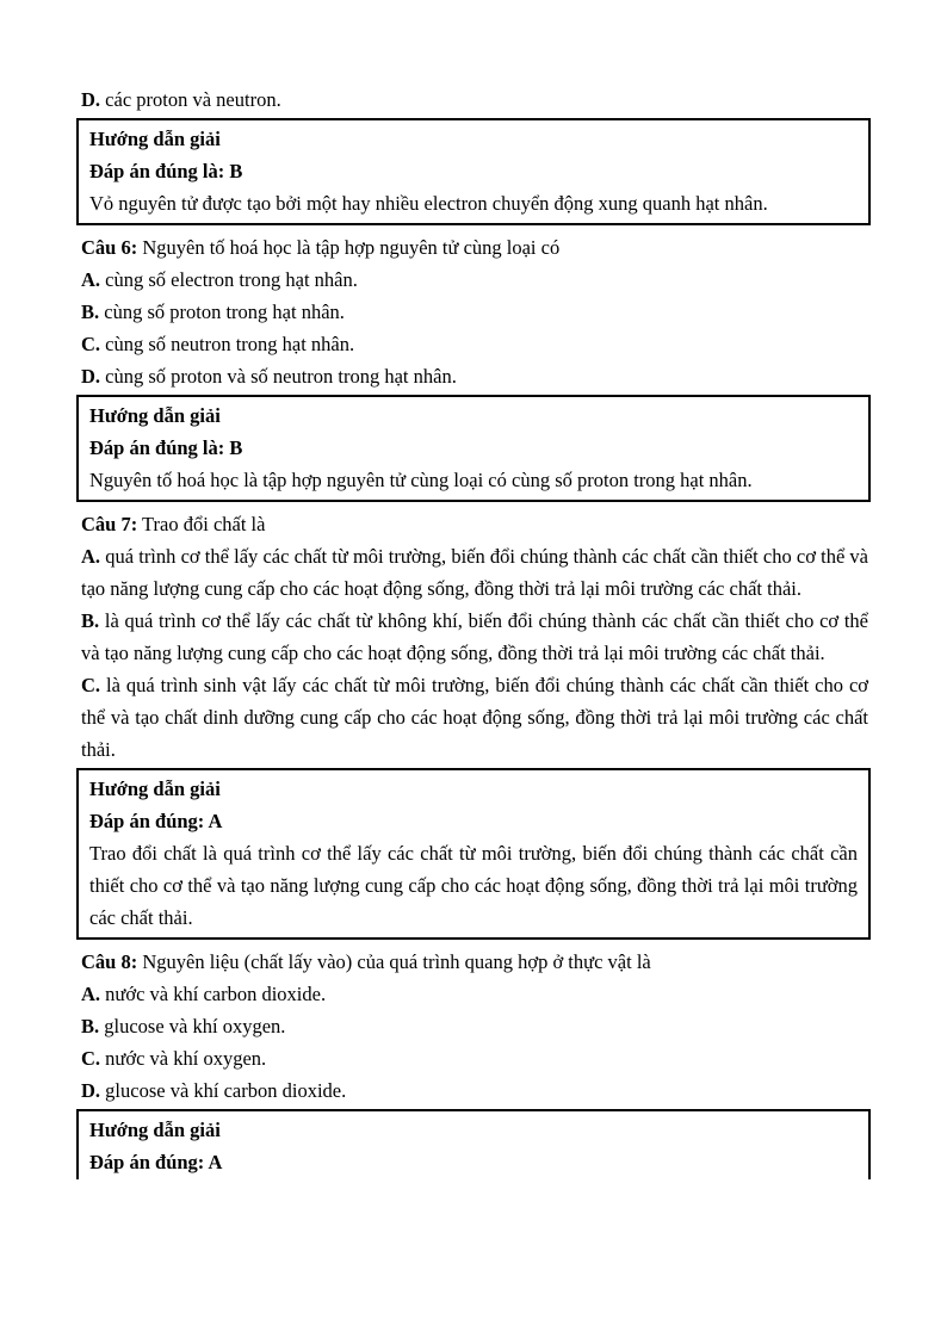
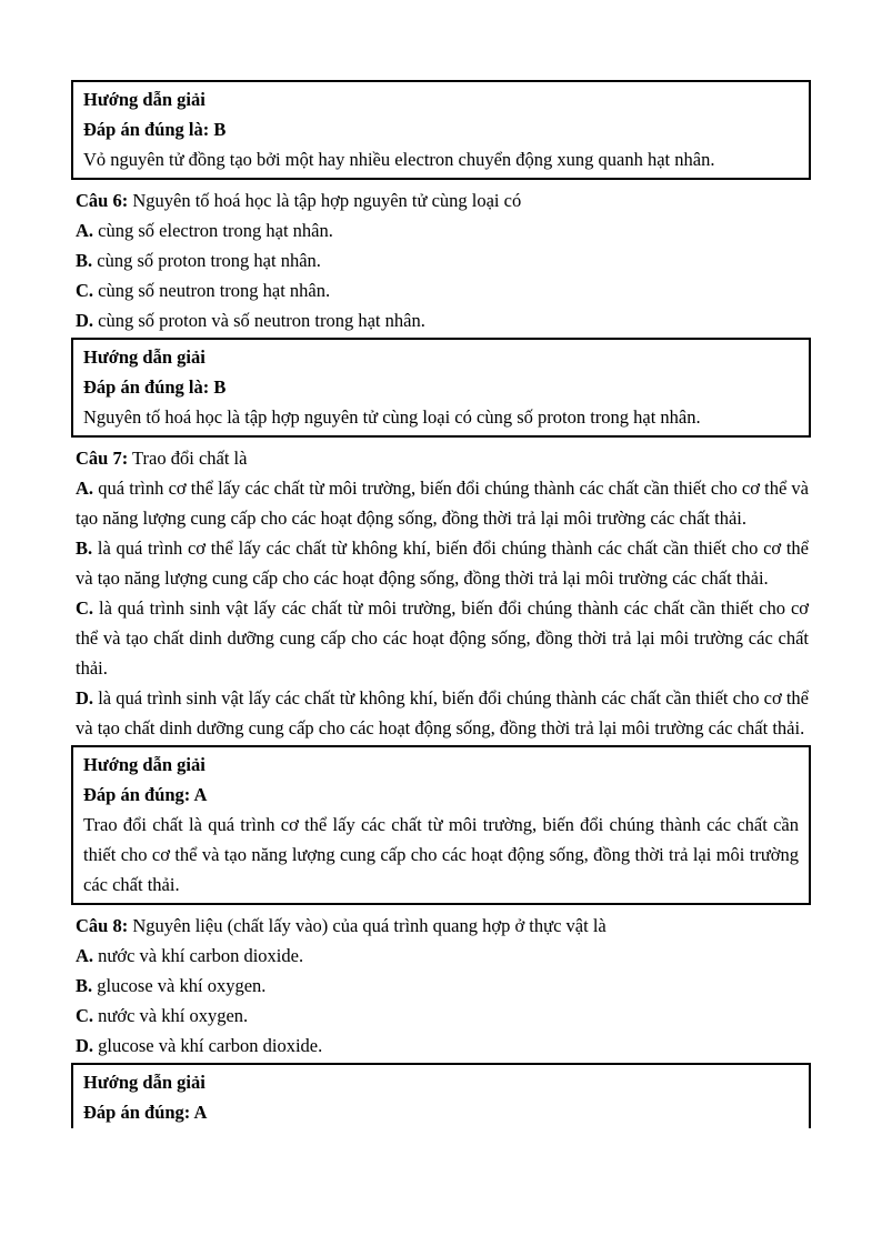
- D. các proton và neutron.
  Hướng dẫn giải
  Đáp án đúng là: B
- Vỏ nguyên tử được tạo bởi một hay nhiều electron chuyển động xung quanh hạt nhân.
+ Vỏ nguyên tử đồng tạo bởi một hay nhiều electron chuyển động xung quanh hạt nhân.
  Câu 6: Nguyên tố hoá học là tập hợp nguyên tử cùng loại có
  A. cùng số electron trong hạt nhân.
  B. cùng số proton trong hạt nhân.
  C. cùng số neutron trong hạt nhân.
  D. cùng số proton và số neutron trong hạt nhân.
  Hướng dẫn giải
  Đáp án đúng là: B
  Nguyên tố hoá học là tập hợp nguyên tử cùng loại có cùng số proton trong hạt nhân.
  Câu 7: Trao đổi chất là
  A. quá trình cơ thể lấy các chất từ môi trường, biến đổi chúng thành các chất cần thiết cho cơ thể và tạo năng lượng cung cấp cho các hoạt động sống, đồng thời trả lại môi trường các chất thải.
  B. là quá trình cơ thể lấy các chất từ không khí, biến đổi chúng thành các chất cần thiết cho cơ thể và tạo năng lượng cung cấp cho các hoạt động sống, đồng thời trả lại môi trường các chất thải.
  C. là quá trình sinh vật lấy các chất từ môi trường, biến đổi chúng thành các chất cần thiết cho cơ thể và tạo chất dinh dưỡng cung cấp cho các hoạt động sống, đồng thời trả lại môi trường các chất thải.
+ D. là quá trình sinh vật lấy các chất từ không khí, biến đổi chúng thành các chất cần thiết cho cơ thể và tạo chất dinh dưỡng cung cấp cho các hoạt động sống, đồng thời trả lại môi trường các chất thải.
  Hướng dẫn giải
  Đáp án đúng: A
  Trao đổi chất là quá trình cơ thể lấy các chất từ môi trường, biến đổi chúng thành các chất cần thiết cho cơ thể và tạo năng lượng cung cấp cho các hoạt động sống, đồng thời trả lại môi trường các chất thải.
  Câu 8: Nguyên liệu (chất lấy vào) của quá trình quang hợp ở thực vật là
  A. nước và khí carbon dioxide.
  B. glucose và khí oxygen.
  C. nước và khí oxygen.
  D. glucose và khí carbon dioxide.
  Hướng dẫn giải
  Đáp án đúng: A
